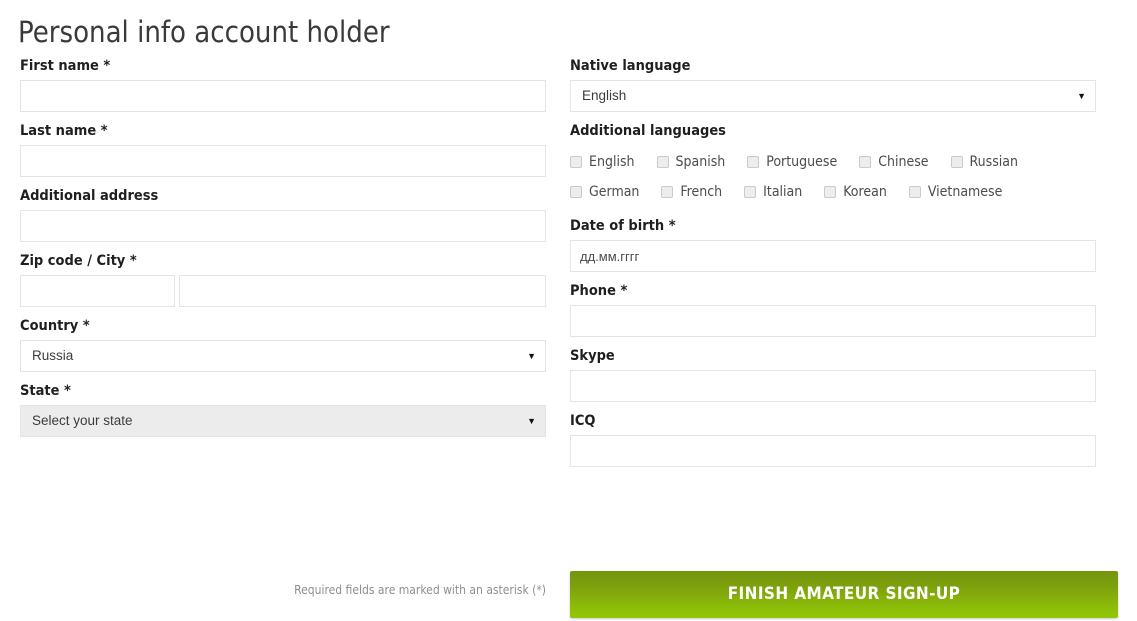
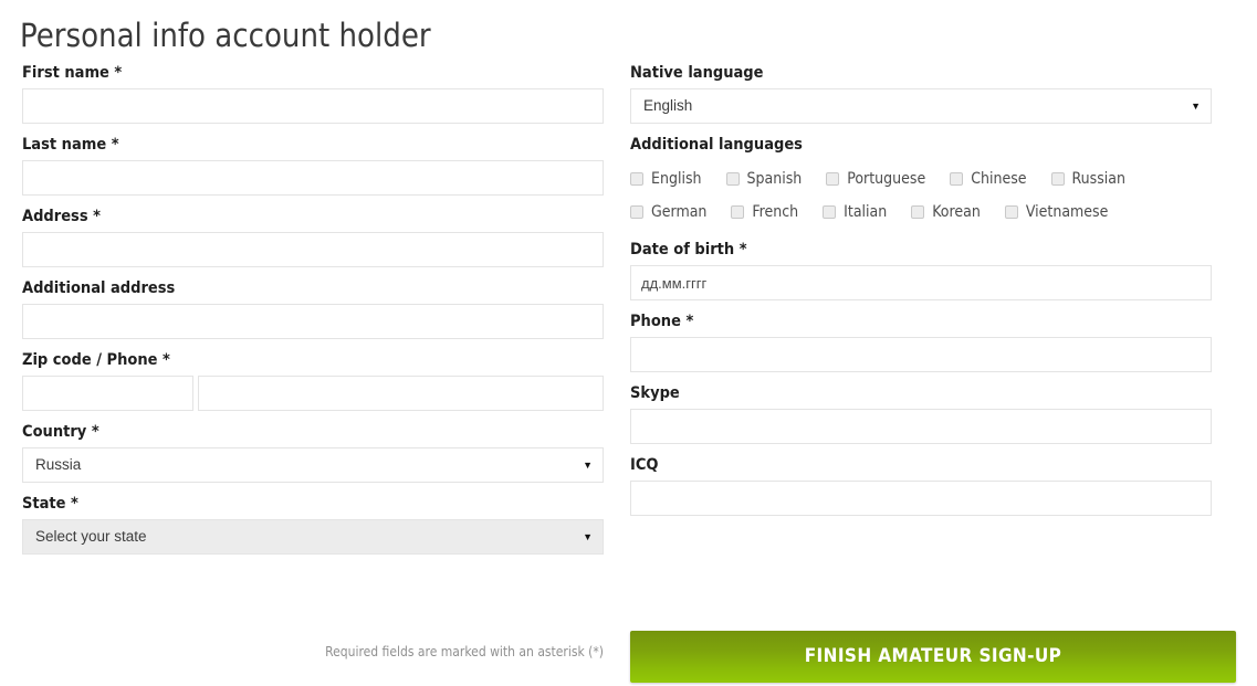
  Personal info account holder
  First name *
  Last name *
+ Address *
  Additional address
- Zip code / City *
+ Zip code / Phone *
  Country *
  Russia
  ▼
  State *
  Select your state
  ▼
  Required fields are marked with an asterisk (*)
  Native language
  English
  ▼
  Additional languages
  English
  Spanish
  Portuguese
  Chinese
  Russian
  German
  French
  Italian
  Korean
  Vietnamese
  Date of birth *
  дд.мм.гггг
  Phone *
  Skype
  ICQ
  FINISH AMATEUR SIGN-UP
